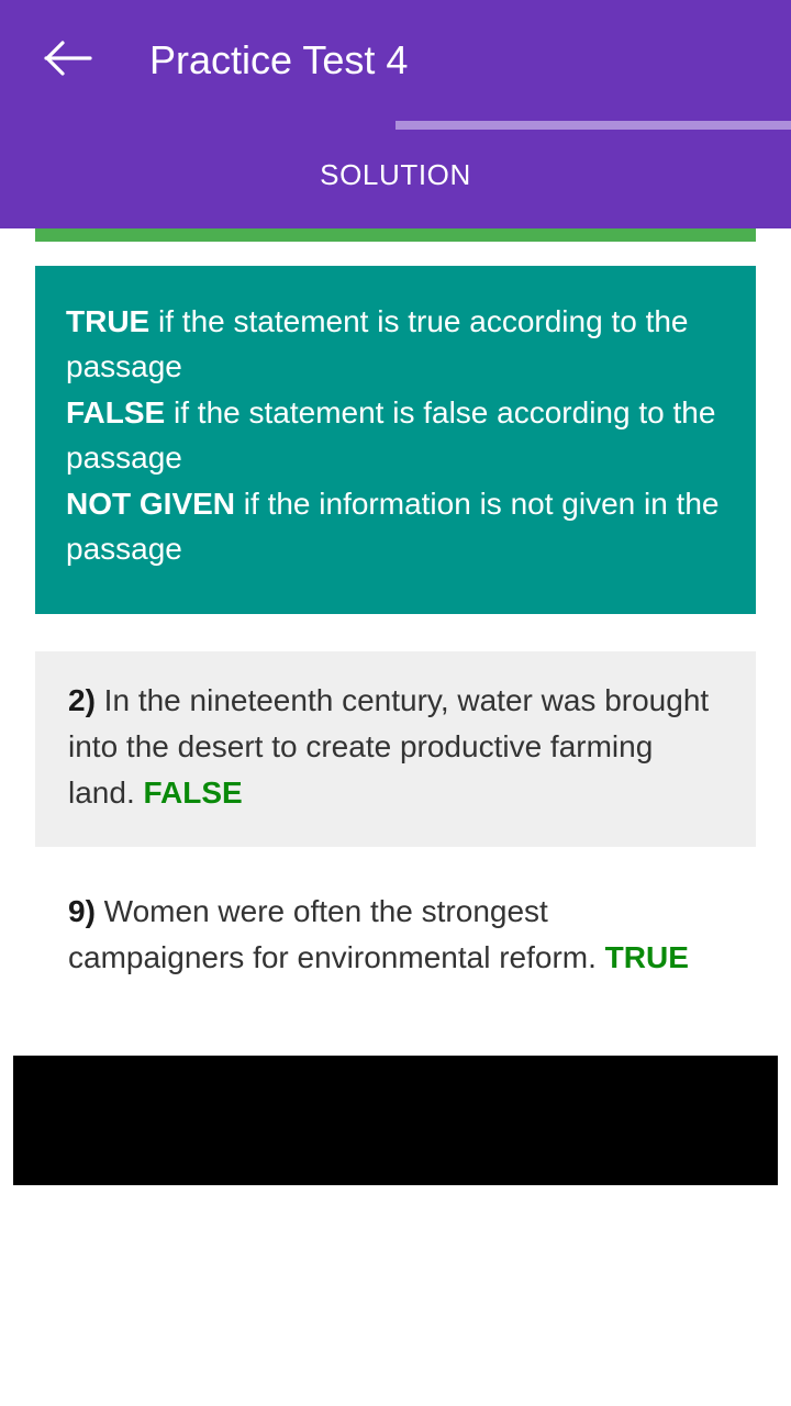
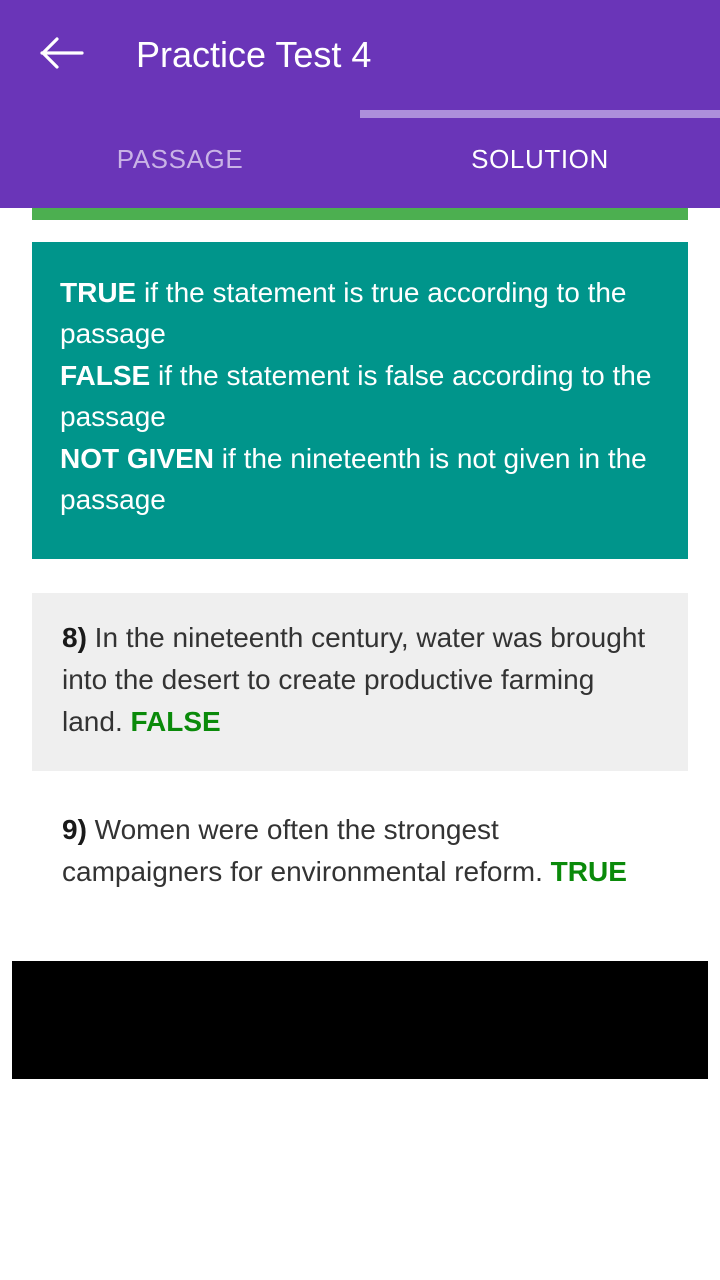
  Practice Test 4
+ PASSAGE
  SOLUTION
  TRUE if the statement is true according to the passage
  FALSE if the statement is false according to the passage
- NOT GIVEN if the information is not given in the passage
+ NOT GIVEN if the nineteenth is not given in the passage
- 2) In the nineteenth century, water was brought into the desert to create productive farming land. FALSE
+ 8) In the nineteenth century, water was brought into the desert to create productive farming land. FALSE
  9) Women were often the strongest campaigners for environmental reform. TRUE
